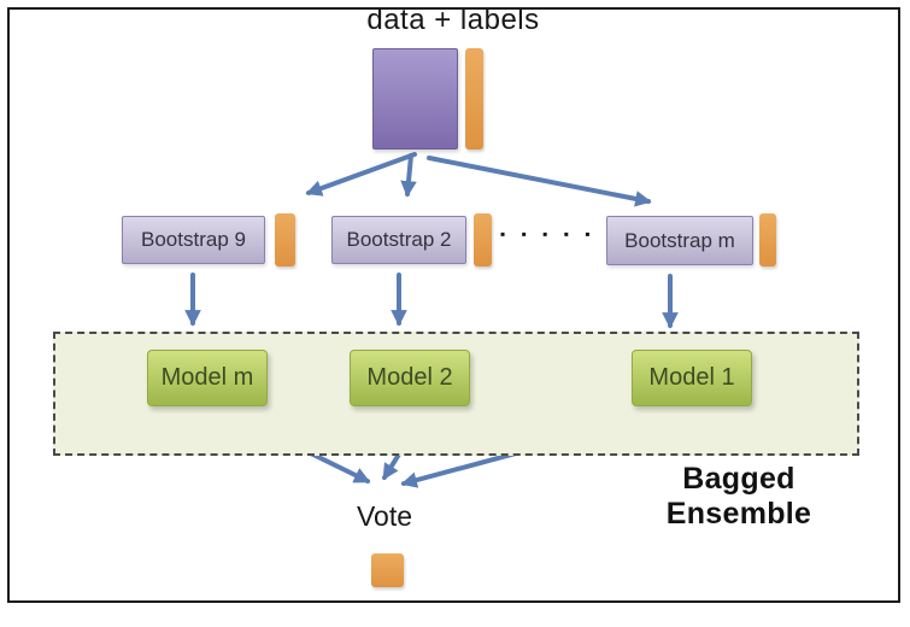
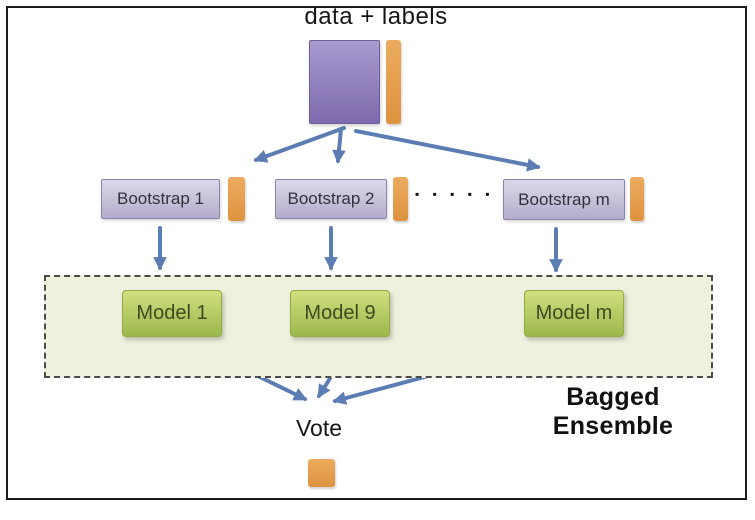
  data + labels
- Bootstrap 9
+ Bootstrap 1
  Bootstrap 2
  ▪ ▪ ▪ ▪ ▪
  Bootstrap m
- Model m
+ Model 1
- Model 2
+ Model 9
- Model 1
+ Model m
  Bagged Ensemble
  Vote
